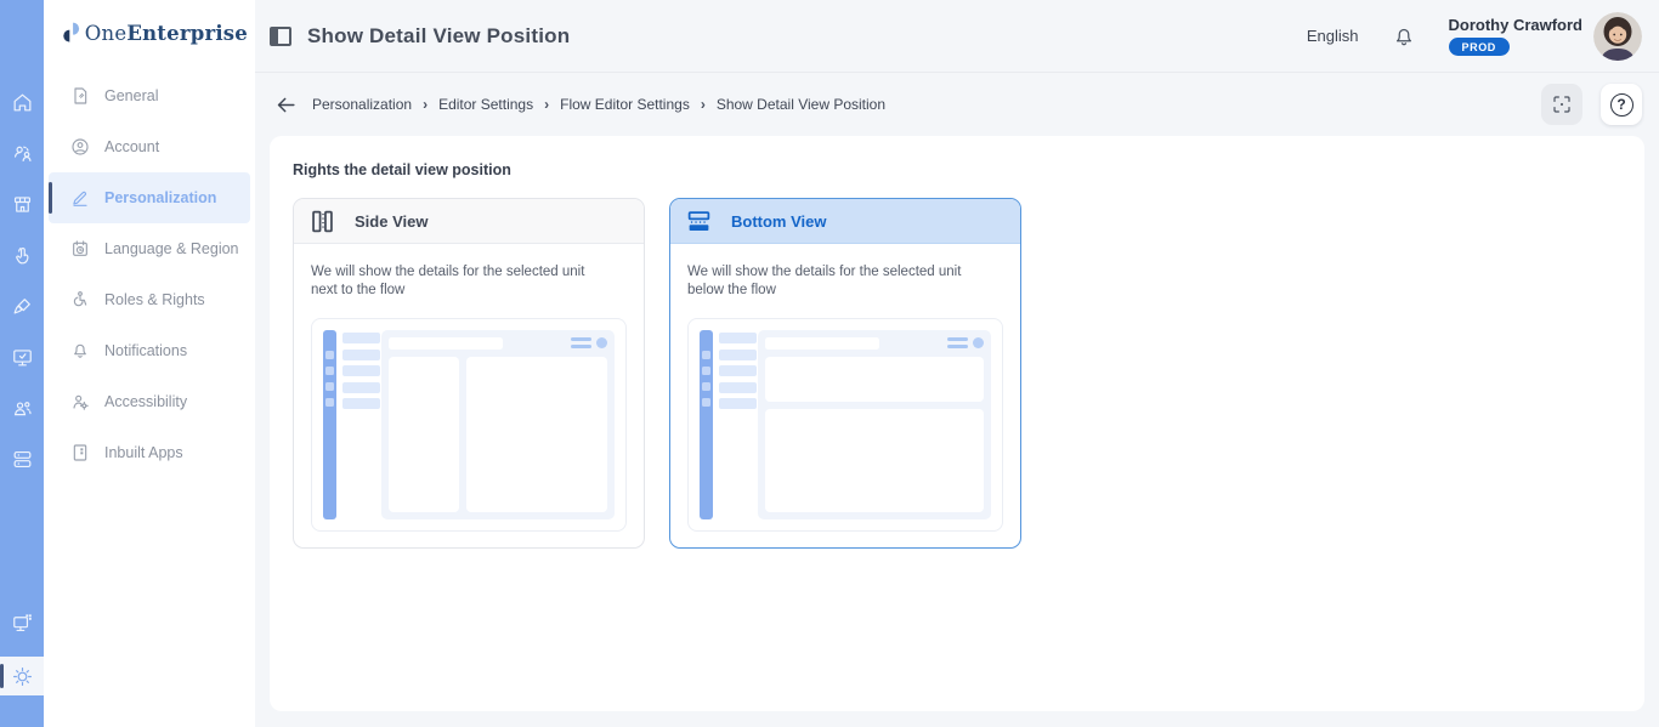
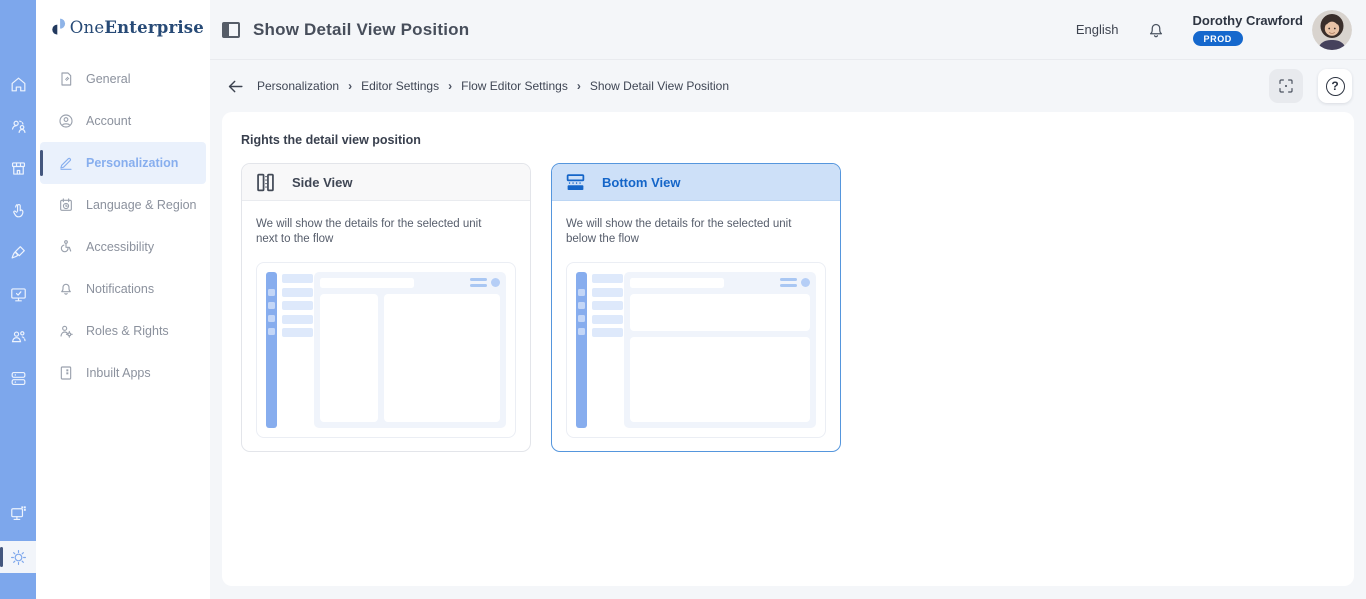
  OneEnterprise
  General
  Account
  Personalization
  Language & Region
- Roles & Rights
+ Accessibility
  Notifications
- Accessibility
+ Roles & Rights
  Inbuilt Apps
  Show Detail View Position
  English
  Dorothy Crawford
  PROD
  Personalization
  Editor Settings
  Flow Editor Settings
  Show Detail View Position
  ?
  Rights the detail view position
  Side View
  We will show the details for the selected unit
  next to the flow
  Bottom View
  We will show the details for the selected unit
  below the flow
